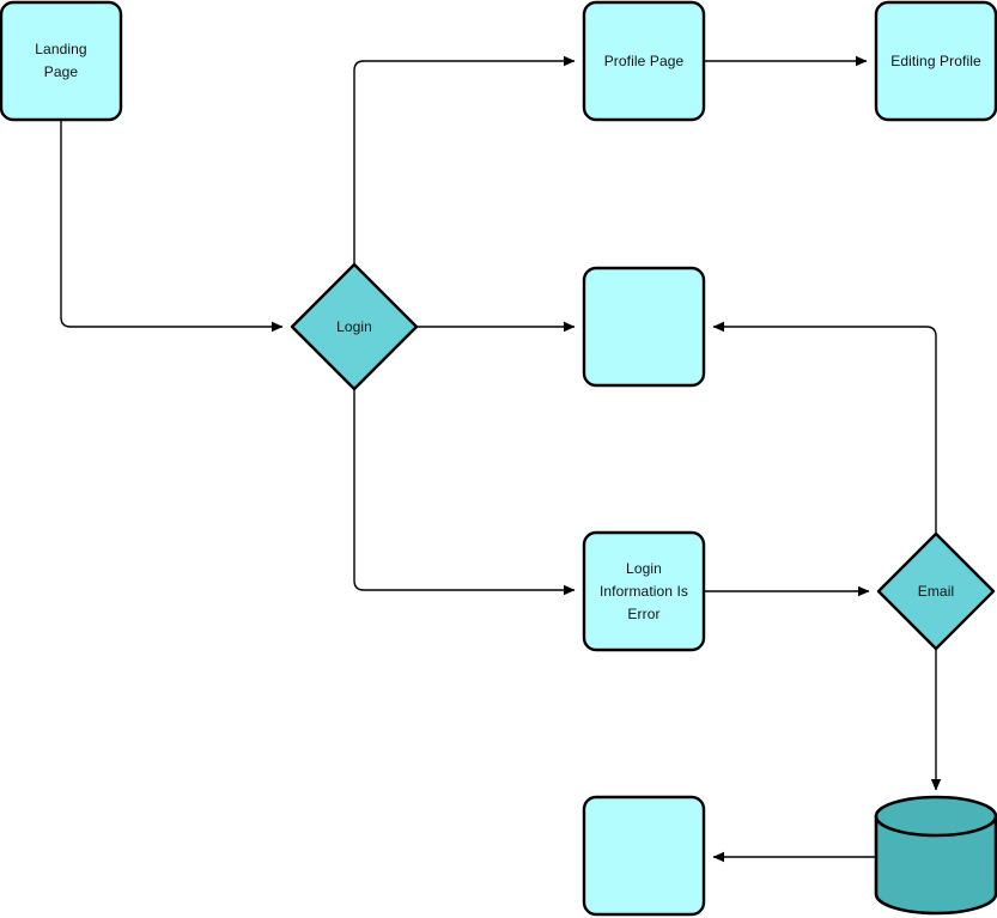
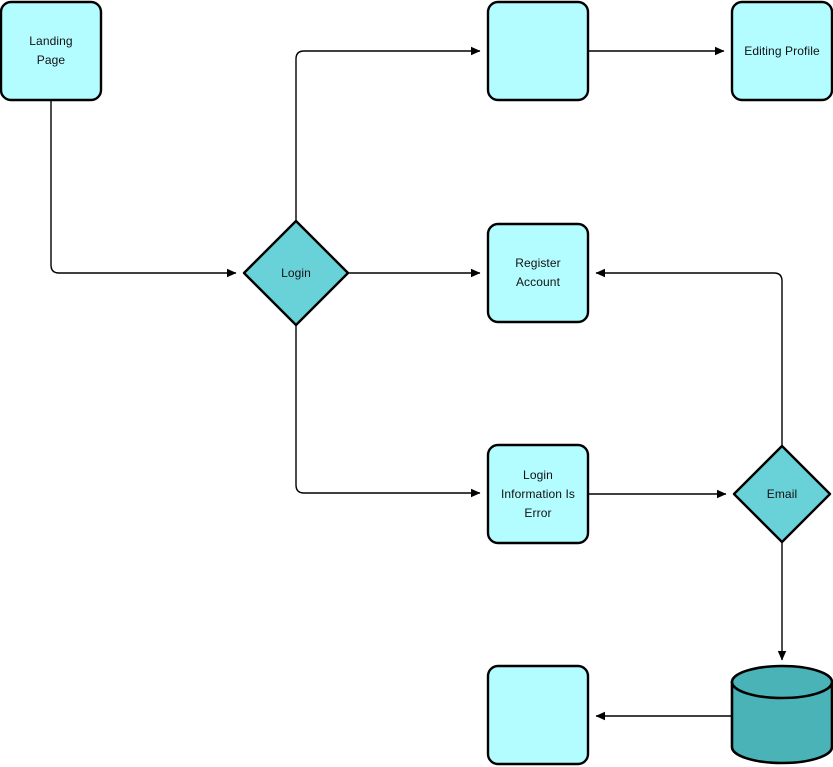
  Landing
  Page
- Profile Page
  Editing Profile
  Login
+ Register
+ Account
  Login
  Information Is
  Error
  Email
